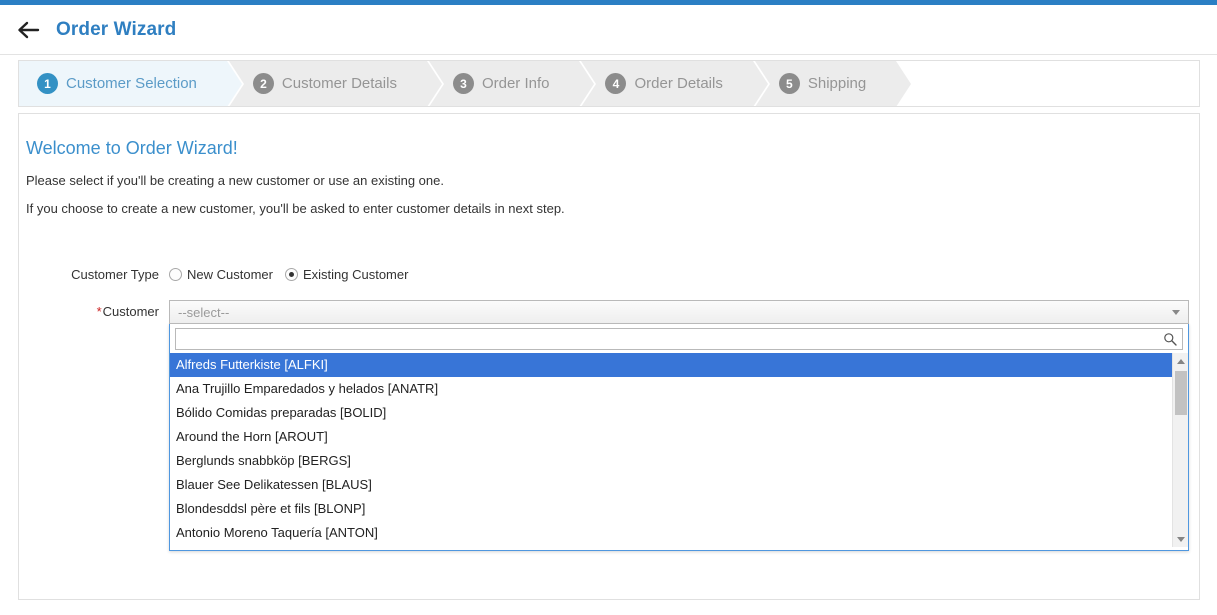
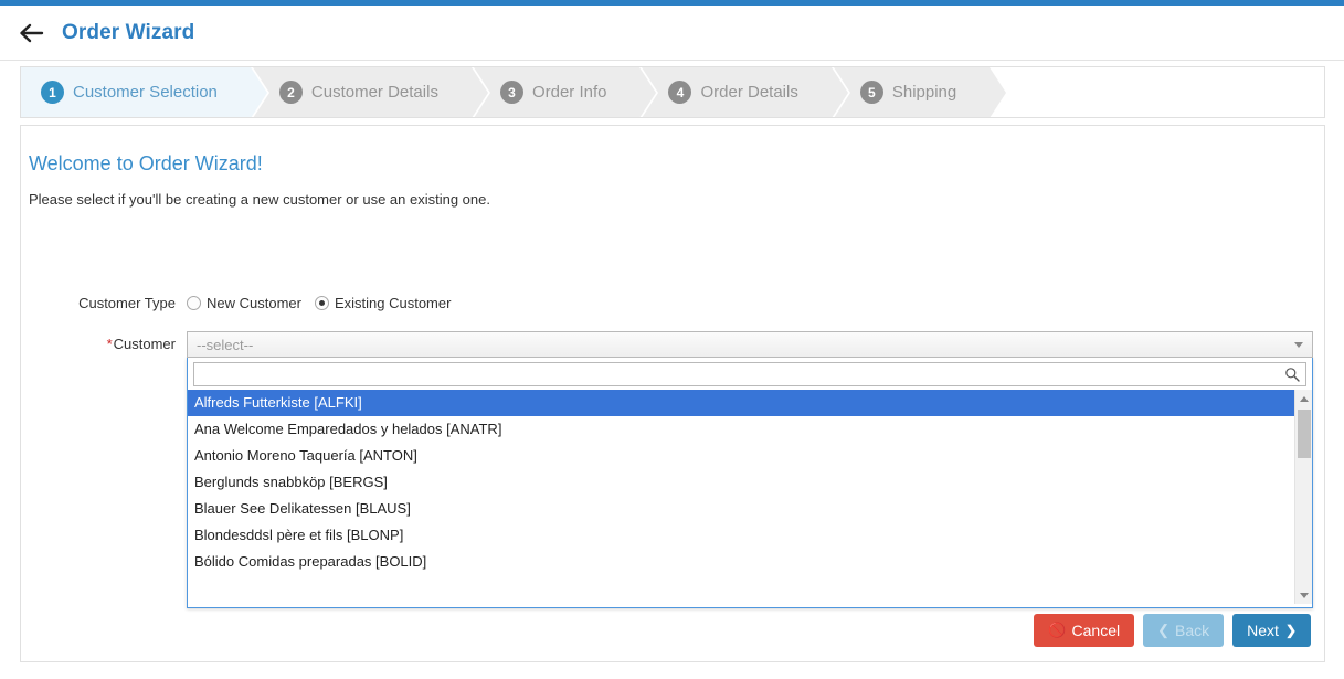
  Order Wizard
  1
  Customer Selection
  2
  Customer Details
  3
  Order Info
  4
  Order Details
  5
  Shipping
  Welcome to Order Wizard!
  Please select if you'll be creating a new customer or use an existing one.
- If you choose to create a new customer, you'll be asked to enter customer details in next step.
  Customer Type
  New Customer
  Existing Customer
  *Customer
  --select--
  Alfreds Futterkiste [ALFKI]
- Ana Trujillo Emparedados y helados [ANATR]
+ Ana Welcome Emparedados y helados [ANATR]
- Bólido Comidas preparadas [BOLID]
+ Antonio Moreno Taquería [ANTON]
- Around the Horn [AROUT]
  Berglunds snabbköp [BERGS]
  Blauer See Delikatessen [BLAUS]
  Blondesddsl père et fils [BLONP]
- Antonio Moreno Taquería [ANTON]
+ Bólido Comidas preparadas [BOLID]
+ 🚫
+ Cancel
+ ❮
+ Back
+ Next
+ ❯
